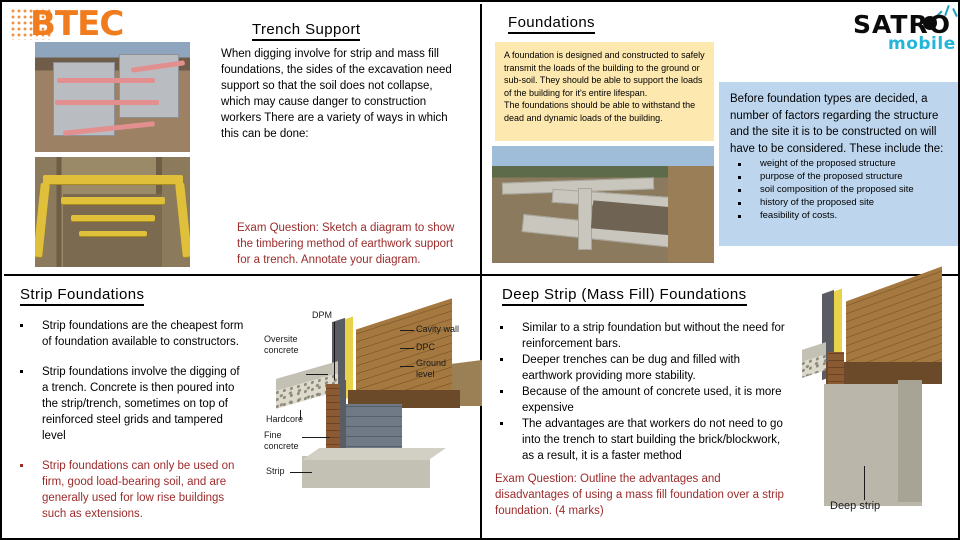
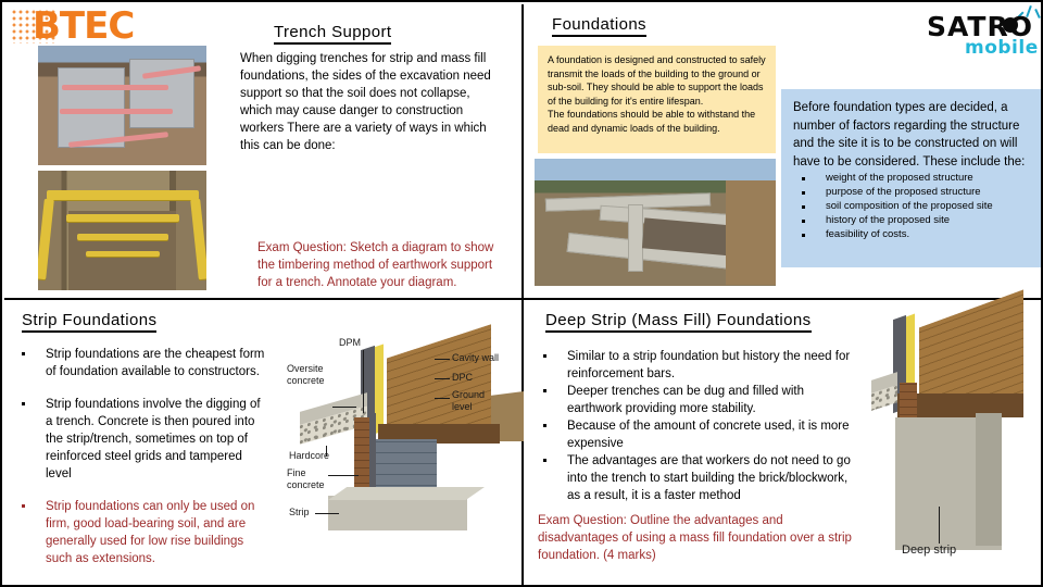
  BTEC
  SATRO
  mobile
  Trench Support
- When digging involve for strip and mass fill foundations, the sides of the excavation need support so that the soil does not collapse, which may cause danger to construction workers There are a variety of ways in which this can be done:
+ When digging trenches for strip and mass fill foundations, the sides of the excavation need support so that the soil does not collapse, which may cause danger to construction workers There are a variety of ways in which this can be done:
  Exam Question: Sketch a diagram to show the timbering method of earthwork support for a trench. Annotate your diagram.
  Foundations
  A foundation is designed and constructed to safely transmit the loads of the building to the ground or sub-soil. They should be able to support the loads of the building for it's entire lifespan.
  The foundations should be able to withstand the dead and dynamic loads of the building.
  Before foundation types are decided, a number of factors regarding the structure and the site it is to be constructed on will have to be considered. These include the:
  weight of the proposed structure
  purpose of the proposed structure
  soil composition of the proposed site
  history of the proposed site
  feasibility of costs.
  Strip Foundations
  Strip foundations are the cheapest form of foundation available to constructors.
  Strip foundations involve the digging of a trench. Concrete is then poured into the strip/trench, sometimes on top of reinforced steel grids and tampered level
  Strip foundations can only be used on firm, good load-bearing soil, and are generally used for low rise buildings such as extensions.
  DPM
  Oversite
  concrete
  Cavity wall
  DPC
  Ground
  level
  Hardcore
  Fine
  concrete
  Strip
  Deep Strip (Mass Fill) Foundations
- Similar to a strip foundation but without the need for reinforcement bars.
+ Similar to a strip foundation but history the need for reinforcement bars.
  Deeper trenches can be dug and filled with earthwork providing more stability.
  Because of the amount of concrete used, it is more expensive
  The advantages are that workers do not need to go into the trench to start building the brick/blockwork, as a result, it is a faster method
  Exam Question: Outline the advantages and disadvantages of using a mass fill foundation over a strip foundation. (4 marks)
  Deep strip
